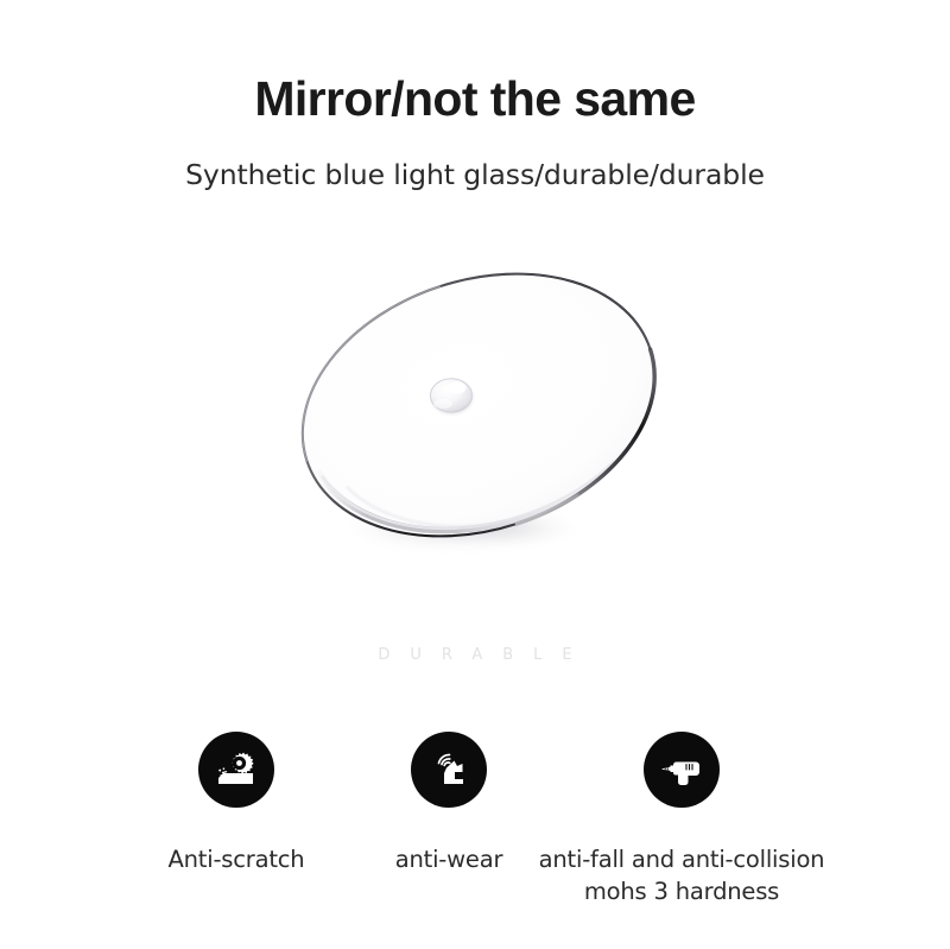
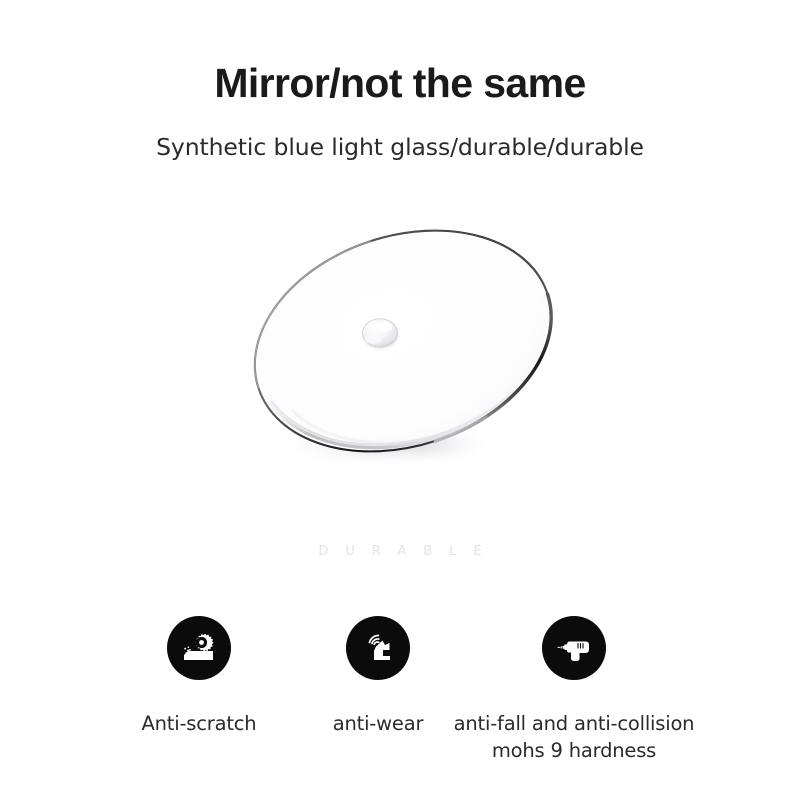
  Mirror/not the same
  Synthetic blue light glass/durable/durable
  DURABLE
  Anti-scratch
  anti-wear
  anti-fall and anti-collision
- mohs 3 hardness
+ mohs 9 hardness
